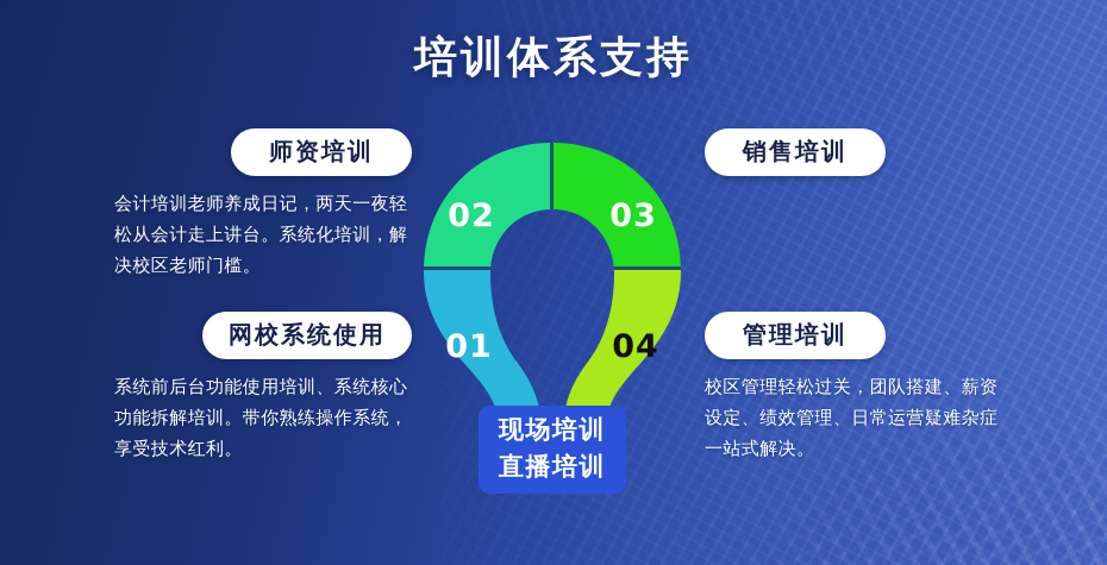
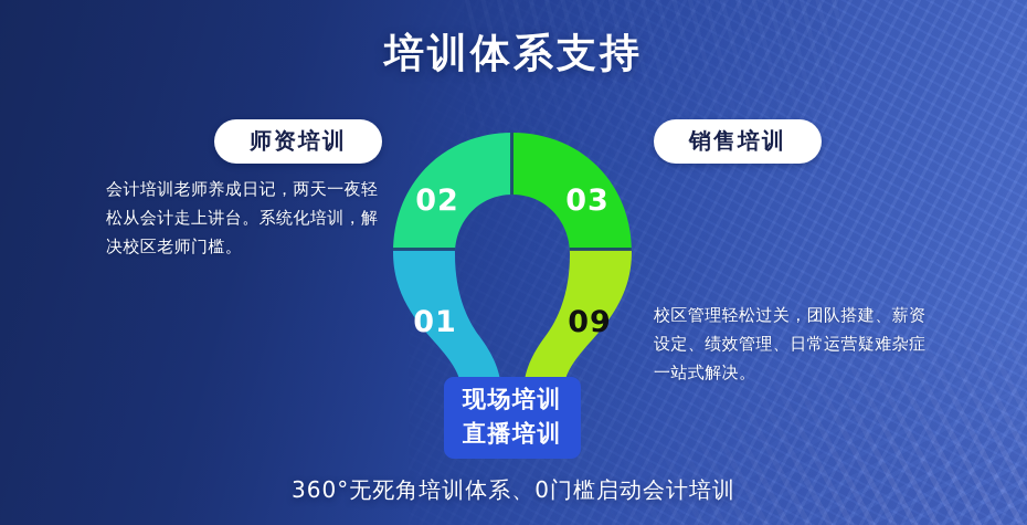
  培训体系支持
  师资培训
  会计培训老师养成日记，两天一夜轻松从会计走上讲台。系统化培训，解决校区老师门槛。
- 网校系统使用
- 系统前后台功能使用培训、系统核心功能拆解培训。带你熟练操作系统，享受技术红利。
  销售培训
- 管理培训
  校区管理轻松过关，团队搭建、薪资设定、绩效管理、日常运营疑难杂症一站式解决。
  02
  03
  01
- 04
+ 09
  现场培训
  直播培训
+ 360°无死角培训体系、0门槛启动会计培训
